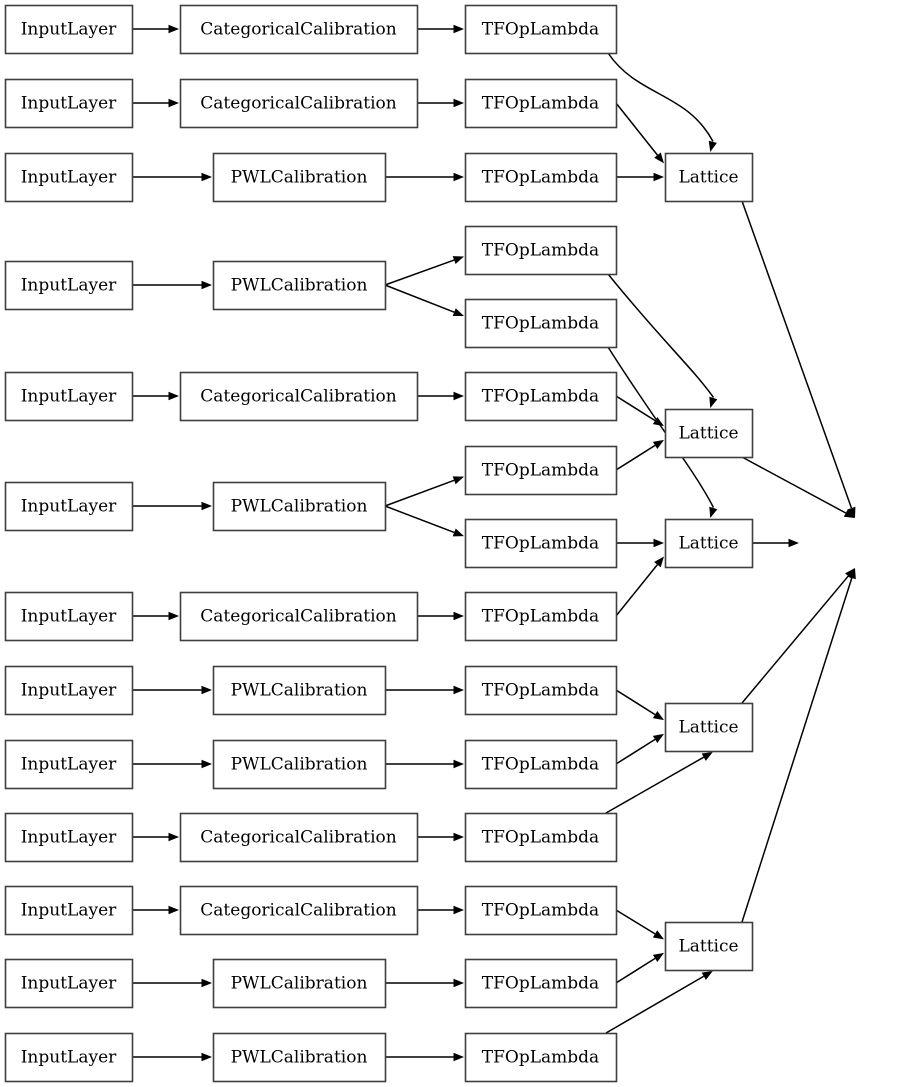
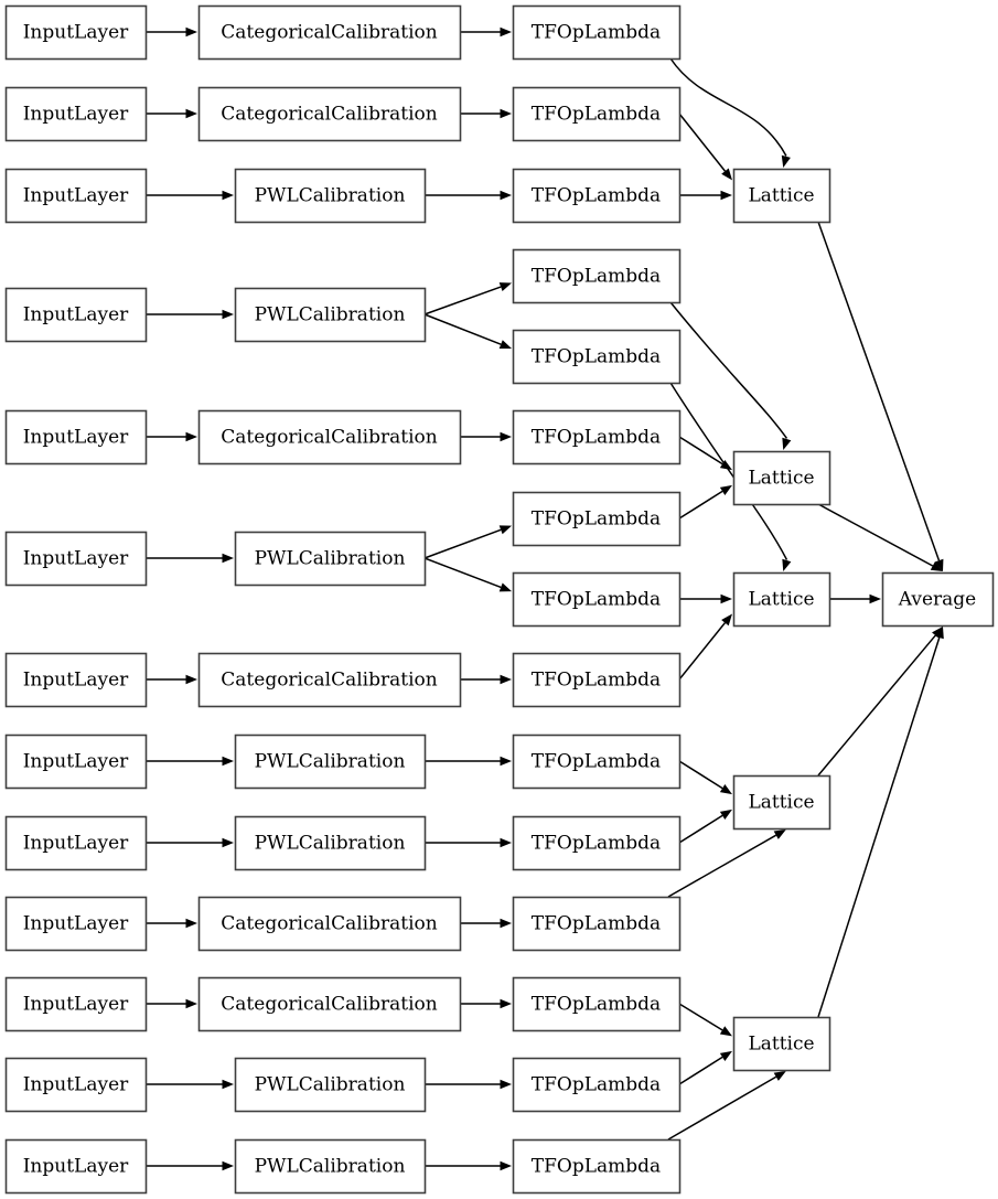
  InputLayer
  InputLayer
  InputLayer
  InputLayer
  InputLayer
  InputLayer
  InputLayer
  InputLayer
  InputLayer
  InputLayer
  InputLayer
  InputLayer
  InputLayer
  CategoricalCalibration
  CategoricalCalibration
  PWLCalibration
  PWLCalibration
  CategoricalCalibration
  PWLCalibration
  CategoricalCalibration
  PWLCalibration
  PWLCalibration
  CategoricalCalibration
  CategoricalCalibration
  PWLCalibration
  PWLCalibration
  TFOpLambda
  TFOpLambda
  TFOpLambda
  TFOpLambda
  TFOpLambda
  TFOpLambda
  TFOpLambda
  TFOpLambda
  TFOpLambda
  TFOpLambda
  TFOpLambda
  TFOpLambda
  TFOpLambda
  TFOpLambda
  TFOpLambda
  Lattice
  Lattice
  Lattice
  Lattice
  Lattice
+ Average
